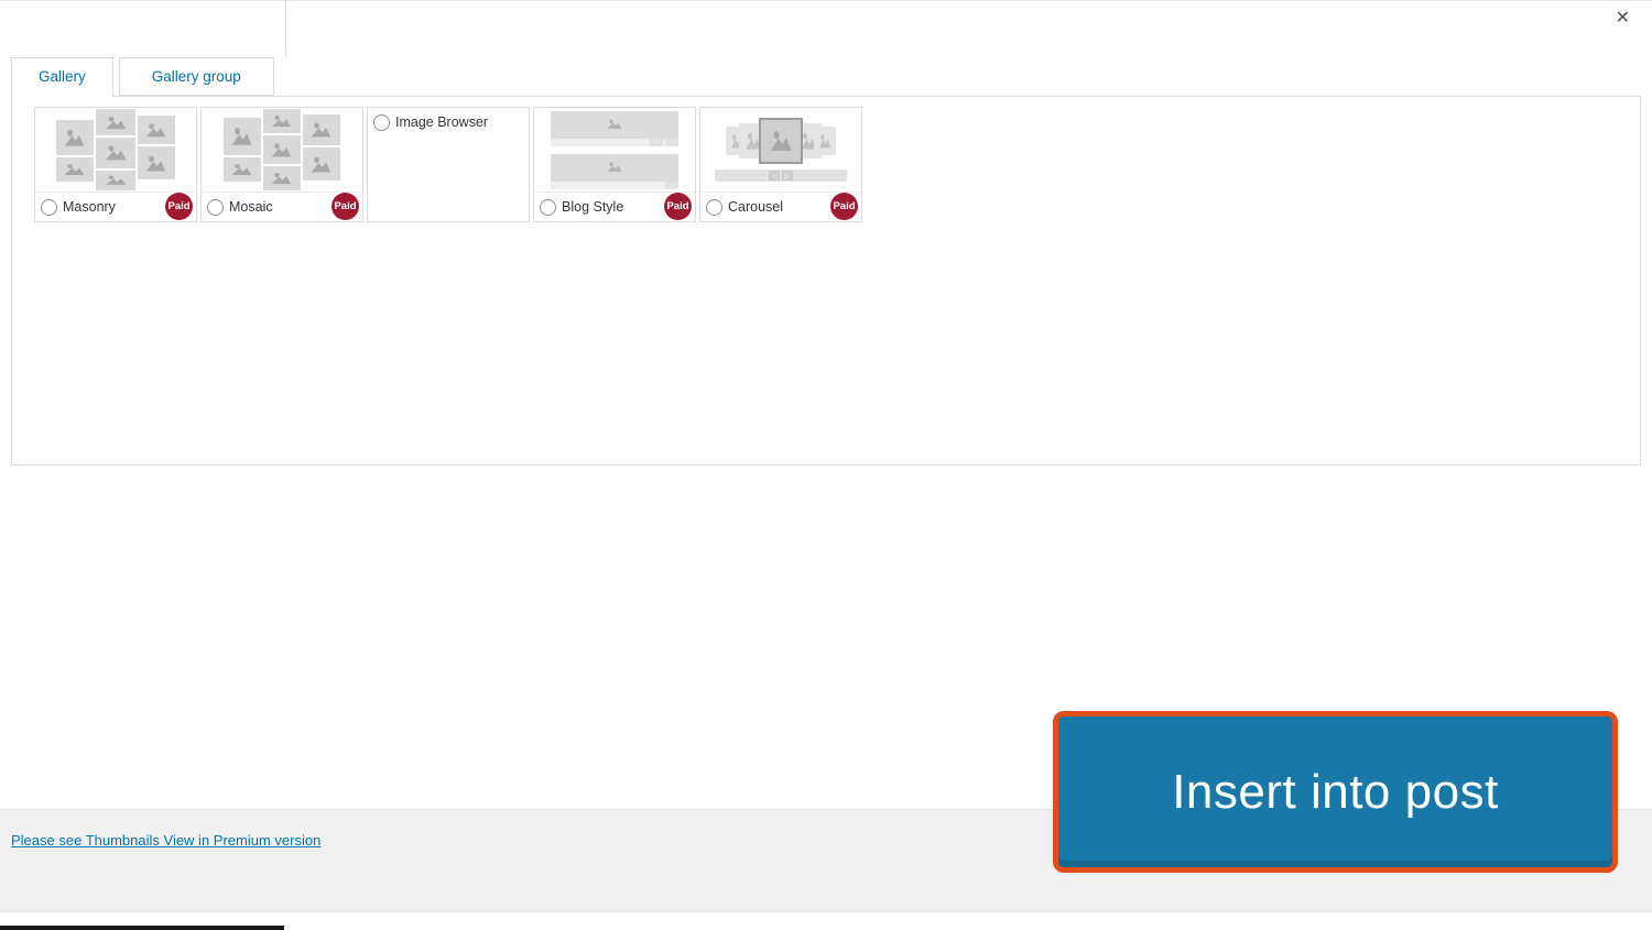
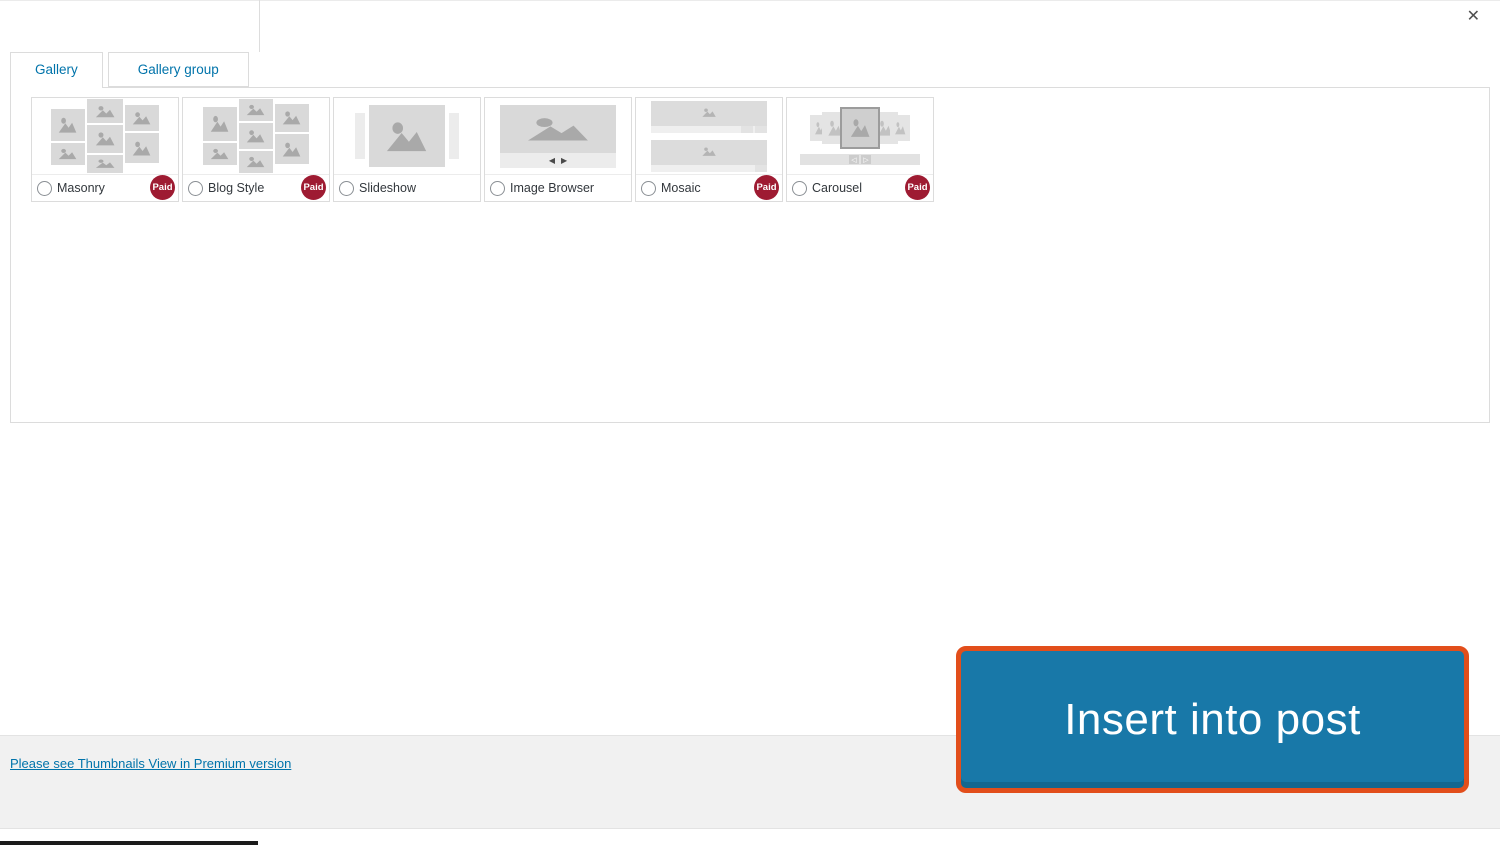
  ✕
  Gallery
  Gallery group
  Masonry
  Paid
- Mosaic
+ Blog Style
  Paid
+ Slideshow
+ ◀
+ ▶
  Image Browser
- Blog Style
+ Mosaic
  Paid
  Carousel
  Paid
  Please see Thumbnails View in Premium version
  Insert into post
